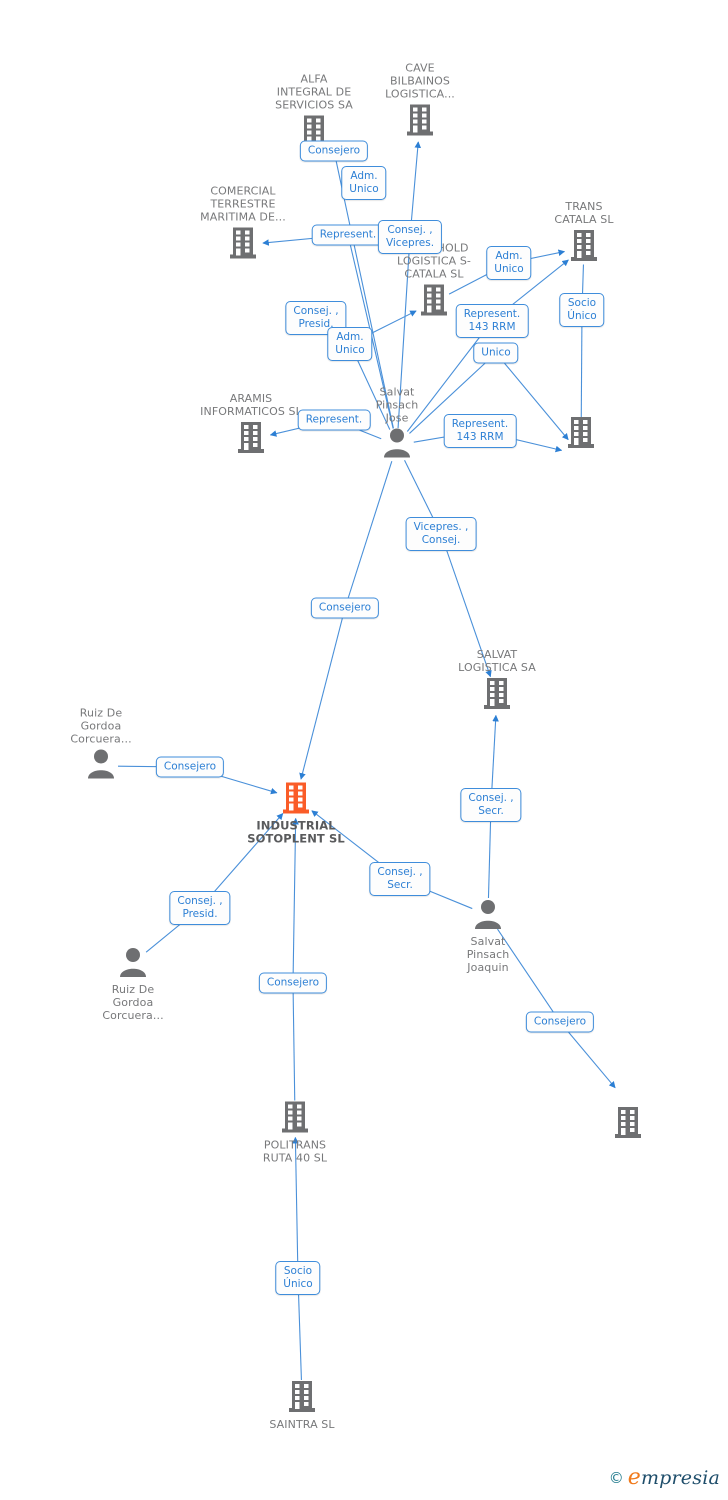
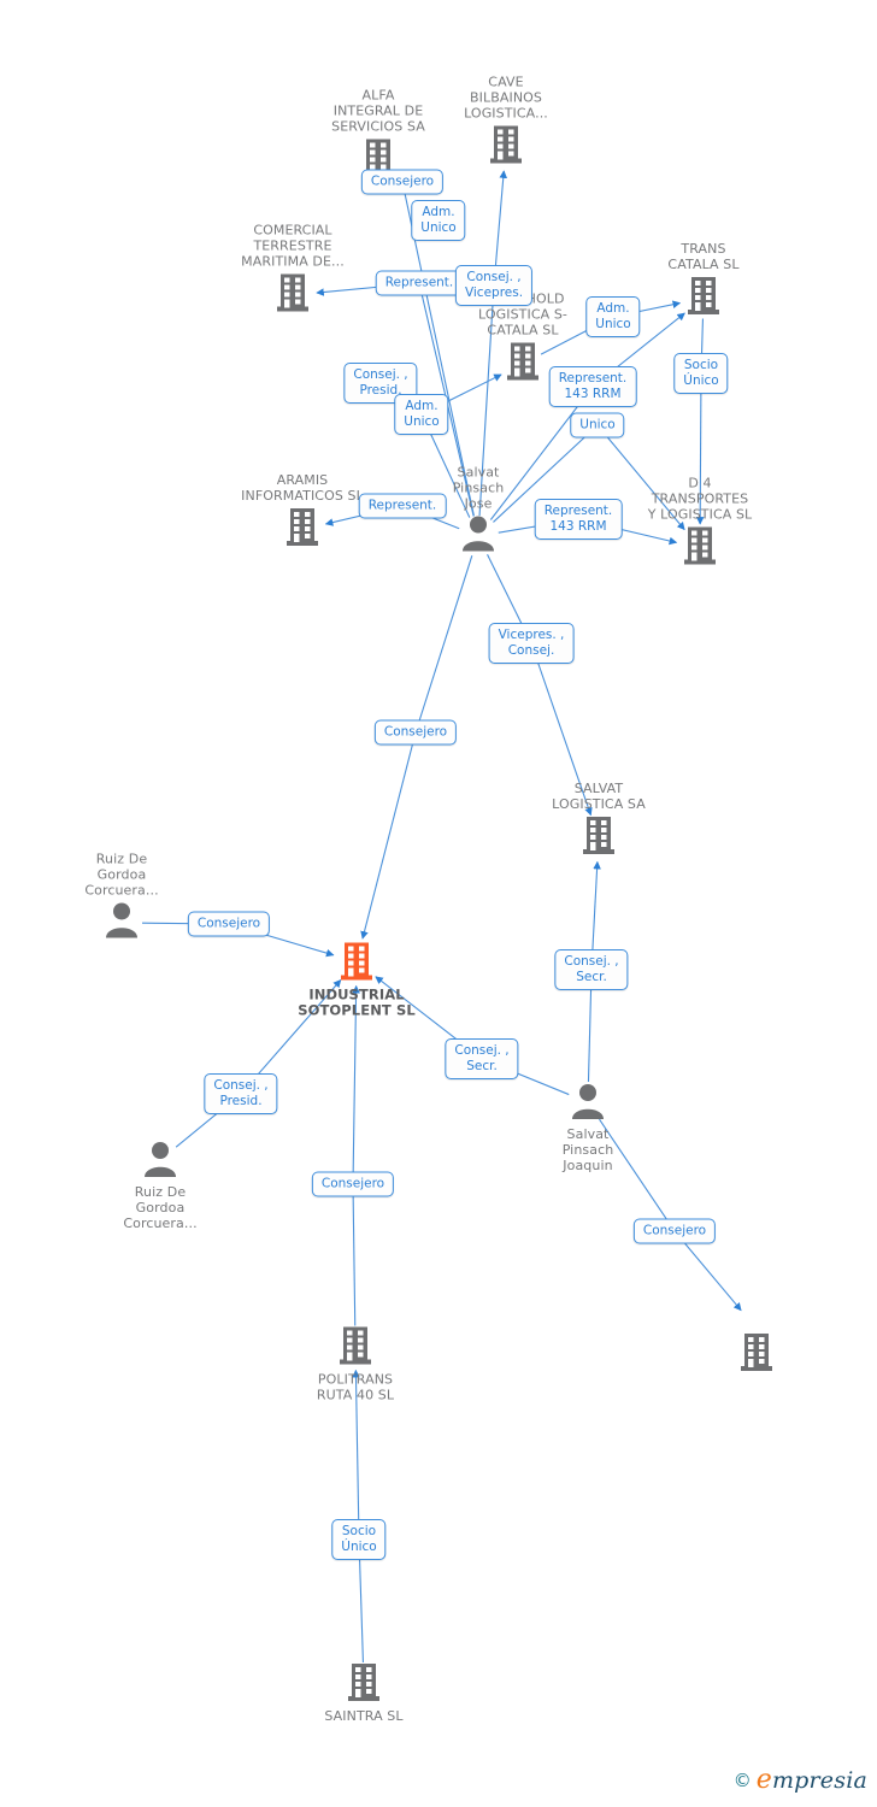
  ALFA
  INTEGRAL DE
  SERVICIOS SA
  CAVE
  BILBAINOS
  LOGISTICA...
  COMERCIAL
  TERRESTRE
  MARITIMA DE...
  LOGISTICA S-
  CATALA SL
  TRANS
  CATALA SL
  ARAMIS
  INFORMATICOS S
+ D 4
+ TRANSPORTES
+ Y LOGISTICA SL
  Salvat
  Pinsach
  Jose
  SALVAT
  LOGISTICA SA
  Ruiz De
  Gordoa
  Corcuera...
  INDUSTRIAL
  SOTOPLENT SL
  Salvat
  Pinsach
  Joaquin
  Ruiz De
  Gordoa
  Corcuera...
  POLITRANS
  RUTA 40 SL
  SAINTRA SL
  Consejero
  Adm.
  Unico
  Represent.
  Consej. ,
  Vicepres.
  Consej. ,
  Presid.
  Adm.
  Unico
  Adm.
  Unico
  Socio
  Único
  Represent.
  143 RRM
  Unico
  Represent.
  Represent.
  143 RRM
  Vicepres. ,
  Consej.
  Consejero
  Consejero
  Consej. ,
  Secr.
  Consej. ,
  Secr.
  Consej. ,
  Presid.
  Consejero
  Consejero
  Socio
  Único
  ©
  empresia
